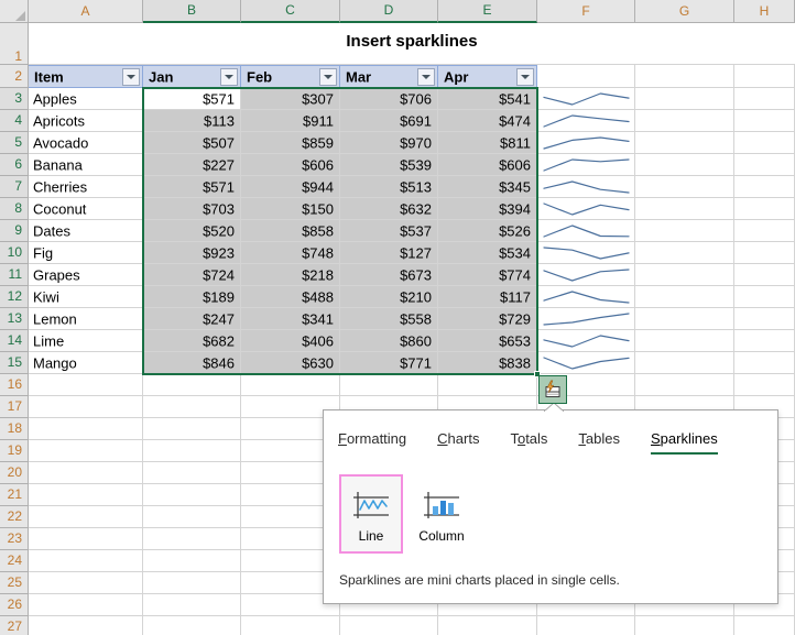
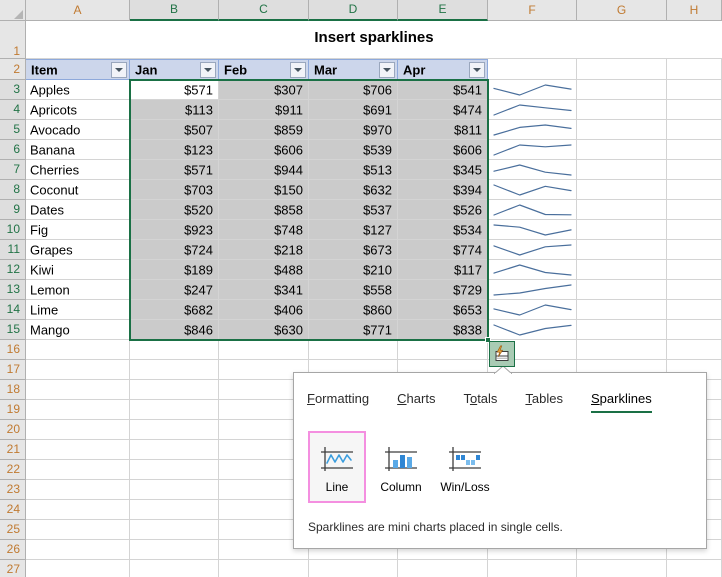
  A
  B
  C
  D
  E
  F
  G
  H
  1
  2
  3
  4
  5
  6
  7
  8
  9
  10
  11
  12
  13
  14
  15
  16
  17
  18
  19
  20
  21
  22
  23
  24
  25
  26
  27
  Insert sparklines
  Item
  Jan
  Feb
  Mar
  Apr
  Apples
  $571
  $307
  $706
  $541
  Apricots
  $113
  $911
  $691
  $474
  Avocado
  $507
  $859
  $970
  $811
  Banana
- $227
+ $123
  $606
  $539
  $606
  Cherries
  $571
  $944
  $513
  $345
  Coconut
  $703
  $150
  $632
  $394
  Dates
  $520
  $858
  $537
  $526
  Fig
  $923
  $748
  $127
  $534
  Grapes
  $724
  $218
  $673
  $774
  Kiwi
  $189
  $488
  $210
  $117
  Lemon
  $247
  $341
  $558
  $729
  Lime
  $682
  $406
  $860
  $653
  Mango
  $846
  $630
  $771
  $838
  Formatting
  Charts
  Totals
  Tables
  Sparklines
  Line
  Column
+ Win/Loss
  Sparklines are mini charts placed in single cells.
